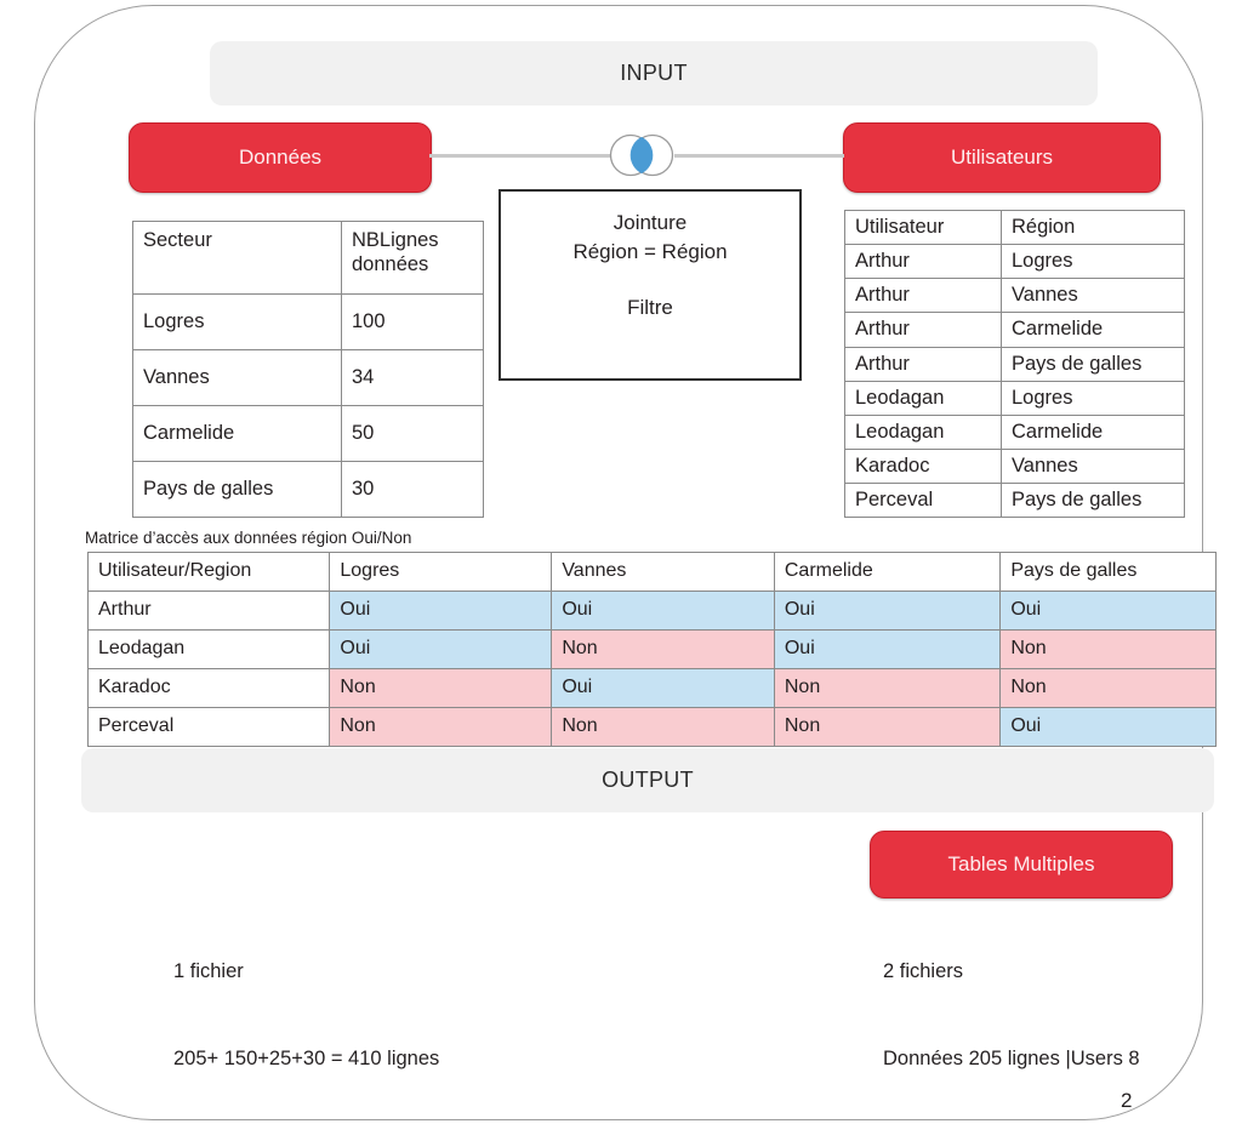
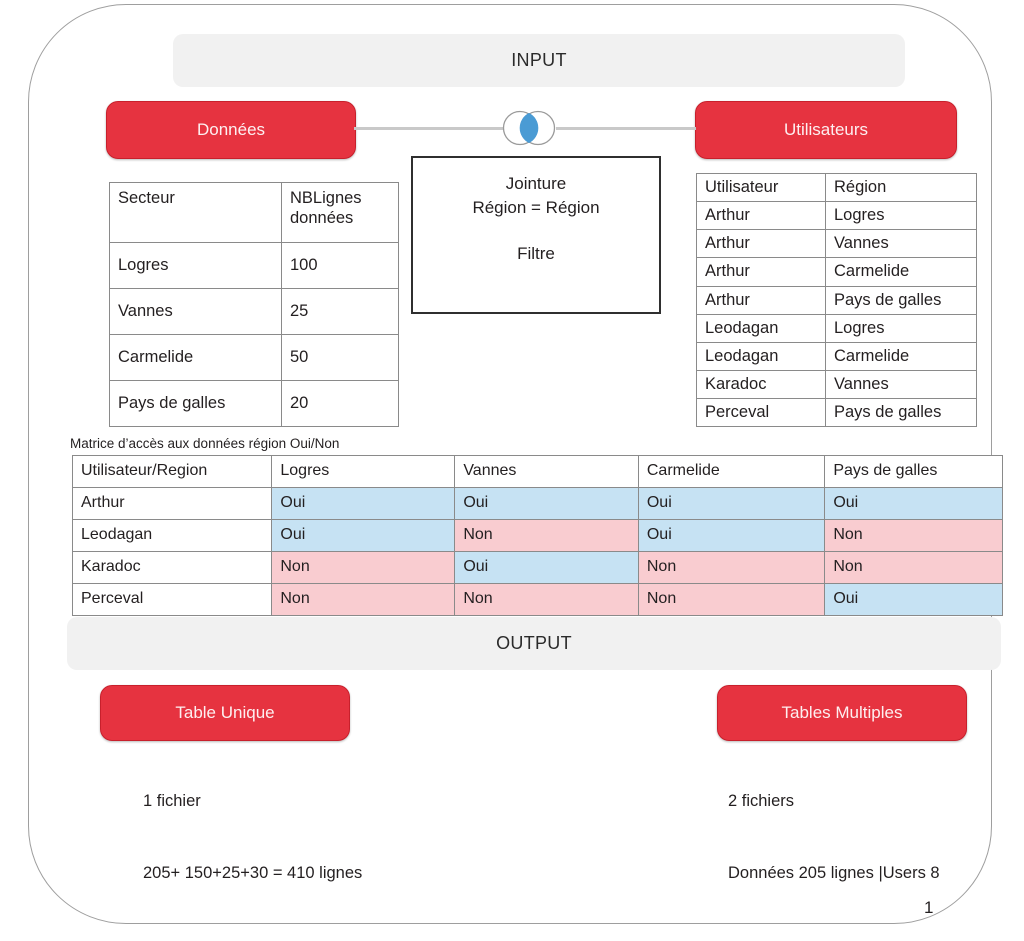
  INPUT
  Données
  Utilisateurs
  Secteur	NBLignes données
  Logres	100
- Vannes	34
+ Vannes	25
  Carmelide	50
- Pays de galles	30
+ Pays de galles	20
  Jointure
  Région = Région
  Filtre
  Utilisateur	Région
  Arthur	Logres
  Arthur	Vannes
  Arthur	Carmelide
  Arthur	Pays de galles
  Leodagan	Logres
  Leodagan	Carmelide
  Karadoc	Vannes
  Perceval	Pays de galles
  Matrice d’accès aux données région Oui/Non
  Utilisateur/Region	Logres	Vannes	Carmelide	Pays de galles
  Arthur	Oui	Oui	Oui	Oui
  Leodagan	Oui	Non	Oui	Non
  Karadoc	Non	Oui	Non	Non
  Perceval	Non	Non	Non	Oui
  OUTPUT
+ Table Unique
  Tables Multiples
  1 fichier
  205+ 150+25+30 = 410 lignes
  2 fichiers
  Données 205 lignes |Users 8
- 2
+ 1
